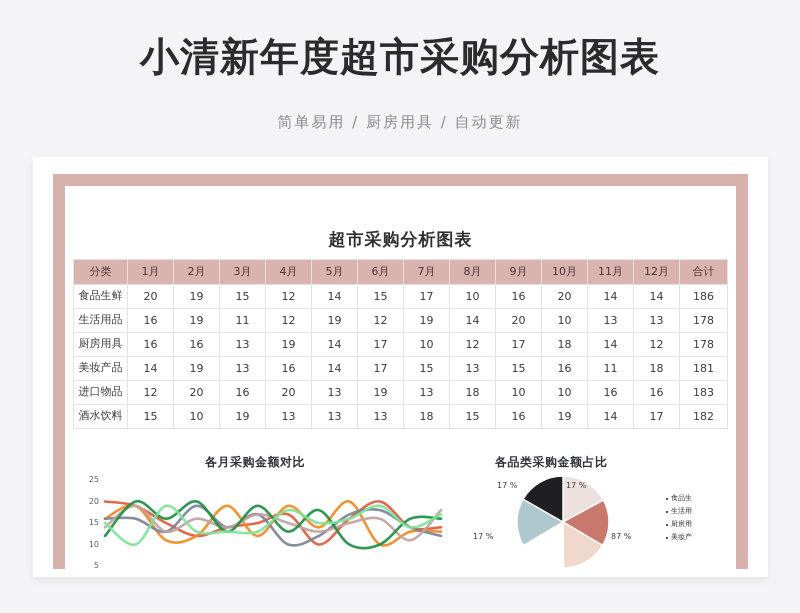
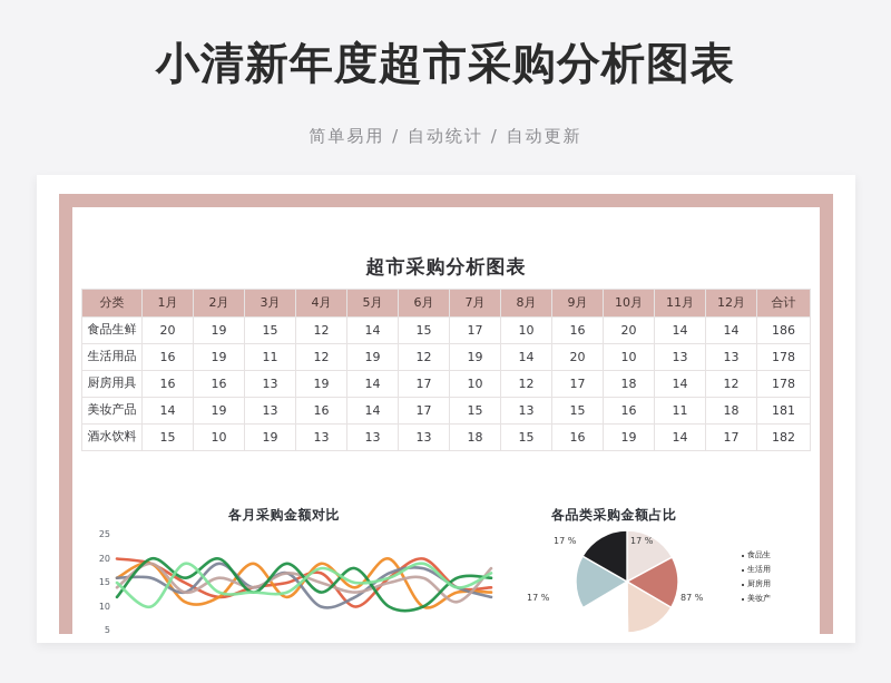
  小清新年度超市采购分析图表
- 简单易用 / 厨房用具 / 自动更新
+ 简单易用 / 自动统计 / 自动更新
  超市采购分析图表
  分类	1月	2月	3月	4月	5月	6月	7月	8月	9月	10月	11月	12月	合计
  食品生鲜	20	19	15	12	14	15	17	10	16	20	14	14	186
  生活用品	16	19	11	12	19	12	19	14	20	10	13	13	178
  厨房用具	16	16	13	19	14	17	10	12	17	18	14	12	178
  美妆产品	14	19	13	16	14	17	15	13	15	16	11	18	181
- 进口物品	12	20	16	20	13	19	13	18	10	10	16	16	183
  酒水饮料	15	10	19	13	13	13	18	15	16	19	14	17	182
  各月采购金额对比
  各品类采购金额占比
  25
  20
  15
  10
  5
  17 %
  87 %
  17 %
  17 %
  食品生
  生活用
  厨房用
  美妆产
